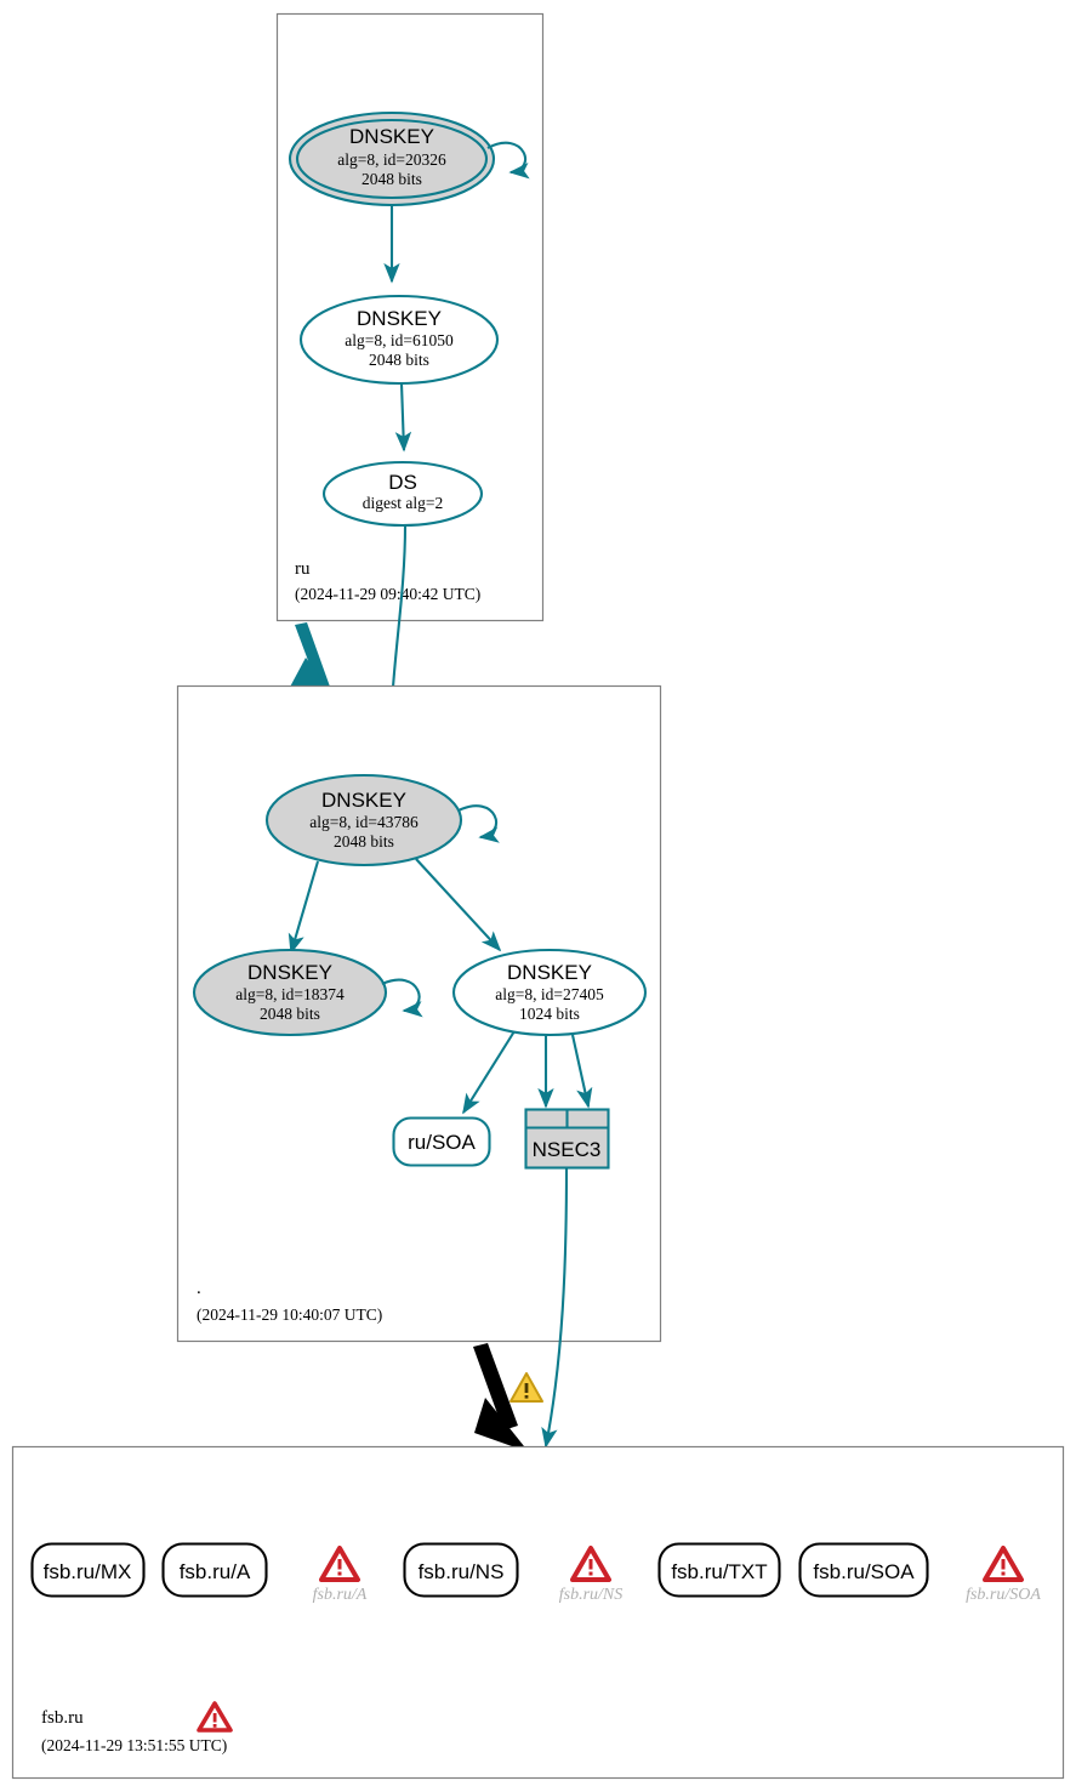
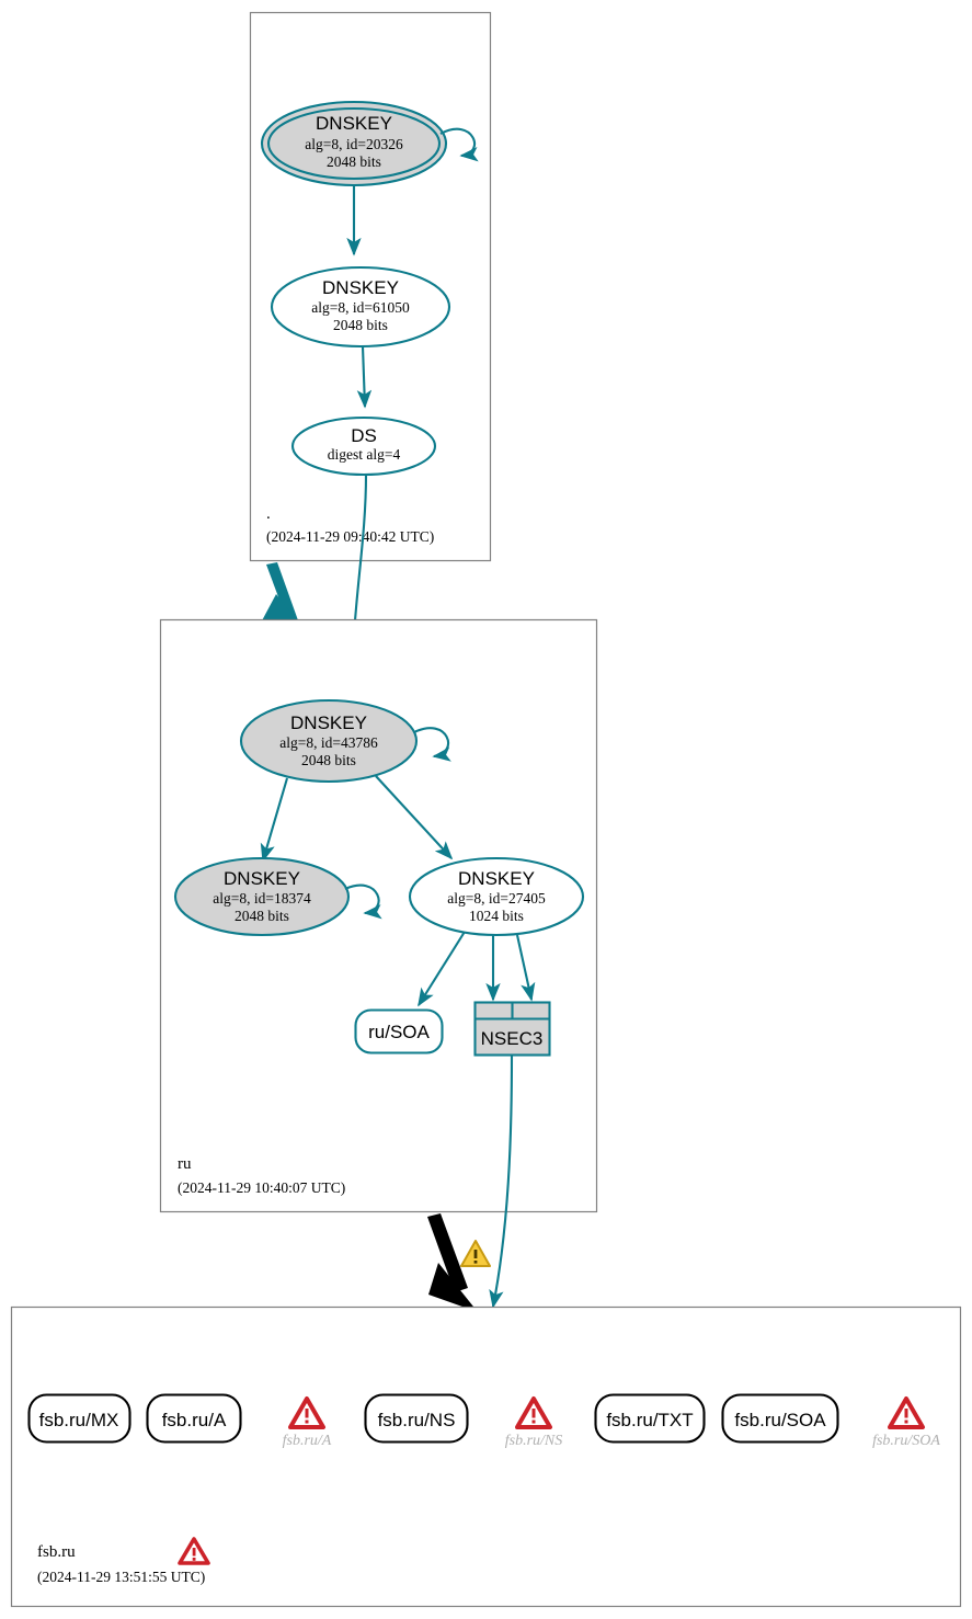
  DNSKEY
  alg=8, id=20326
  2048 bits
  DNSKEY
  alg=8, id=61050
  2048 bits
  DS
- digest alg=2
+ digest alg=4
- ru
+ .
  (2024-11-29 09:40:42 UTC)
  DNSKEY
  alg=8, id=43786
  2048 bits
  DNSKEY
  alg=8, id=18374
  2048 bits
  DNSKEY
  alg=8, id=27405
  1024 bits
  ru/SOA
  NSEC3
- .
+ ru
  (2024-11-29 10:40:07 UTC)
  fsb.ru/MX
  fsb.ru/A
  fsb.ru/A
  fsb.ru/NS
  fsb.ru/NS
  fsb.ru/TXT
  fsb.ru/SOA
  fsb.ru/SOA
  fsb.ru
  (2024-11-29 13:51:55 UTC)
